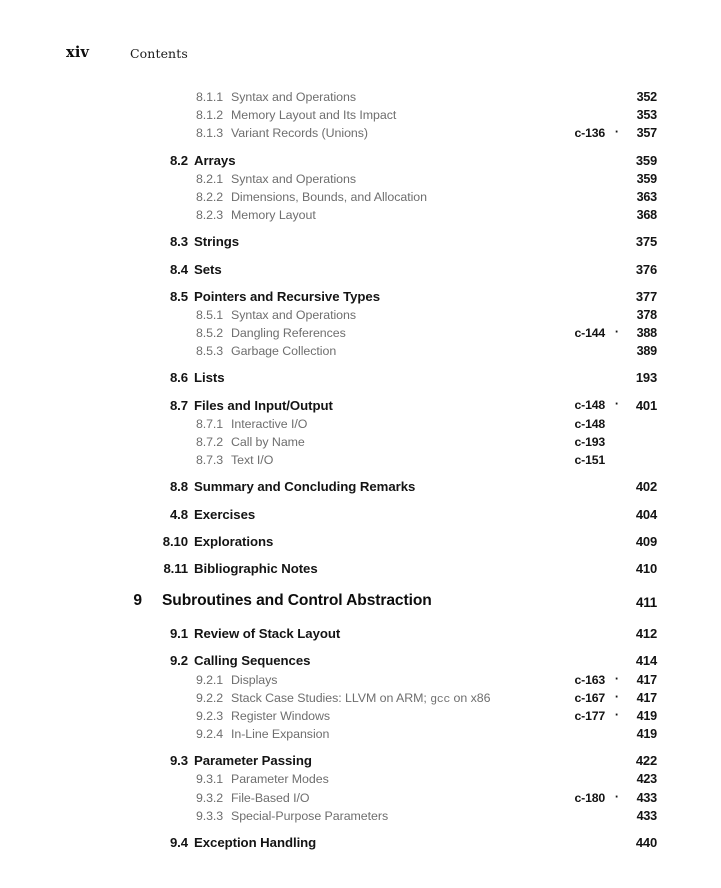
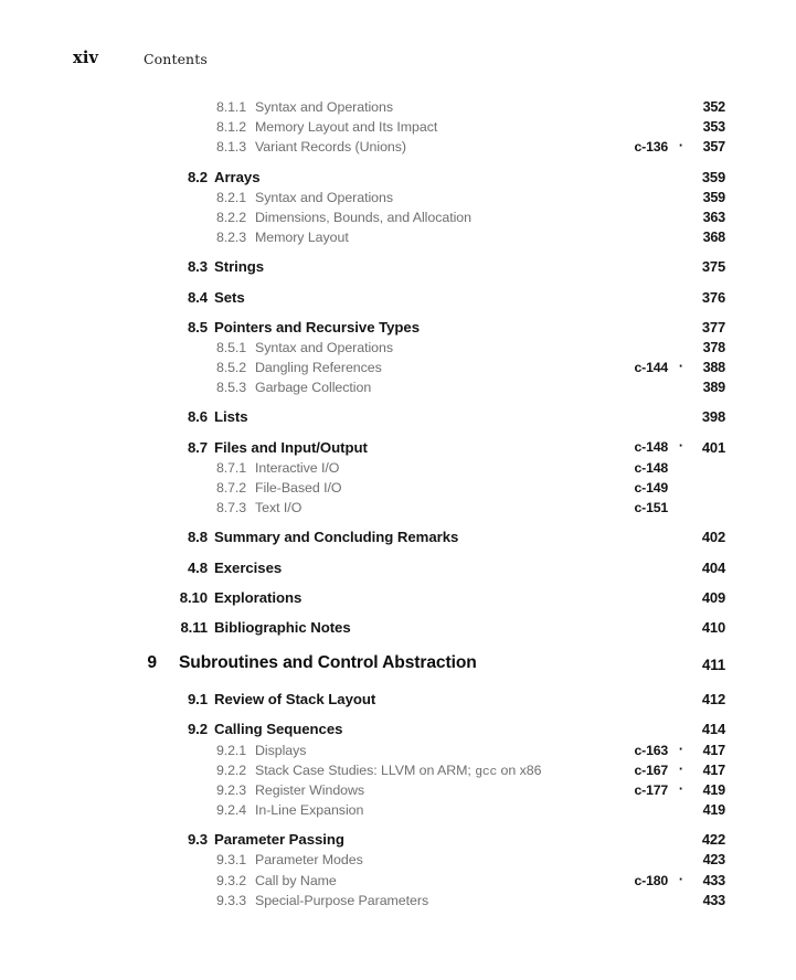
  xiv
  Contents
  8.1.1
  Syntax and Operations
  352
  8.1.2
  Memory Layout and Its Impact
  353
  8.1.3
  Variant Records (Unions)
  c-136
  ·
  357
  8.2
  Arrays
  359
  8.2.1
  Syntax and Operations
  359
  8.2.2
  Dimensions, Bounds, and Allocation
  363
  8.2.3
  Memory Layout
  368
  8.3
  Strings
  375
  8.4
  Sets
  376
  8.5
  Pointers and Recursive Types
  377
  8.5.1
  Syntax and Operations
  378
  8.5.2
  Dangling References
  c-144
  ·
  388
  8.5.3
  Garbage Collection
  389
  8.6
  Lists
- 193
+ 398
  8.7
  Files and Input/Output
  c-148
  ·
  401
  8.7.1
  Interactive I/O
  c-148
  8.7.2
- Call by Name
+ File-Based I/O
- c-193
+ c-149
  8.7.3
  Text I/O
  c-151
  8.8
  Summary and Concluding Remarks
  402
  4.8
  Exercises
  404
  8.10
  Explorations
  409
  8.11
  Bibliographic Notes
  410
  9
  Subroutines and Control Abstraction
  411
  9.1
  Review of Stack Layout
  412
  9.2
  Calling Sequences
  414
  9.2.1
  Displays
  c-163
  ·
  417
  9.2.2
  Stack Case Studies: LLVM on ARM; gcc on x86
  c-167
  ·
  417
  9.2.3
  Register Windows
  c-177
  ·
  419
  9.2.4
  In-Line Expansion
  419
  9.3
  Parameter Passing
  422
  9.3.1
  Parameter Modes
  423
  9.3.2
- File-Based I/O
+ Call by Name
  c-180
  ·
  433
  9.3.3
  Special-Purpose Parameters
  433
- 9.4
- Exception Handling
- 440
